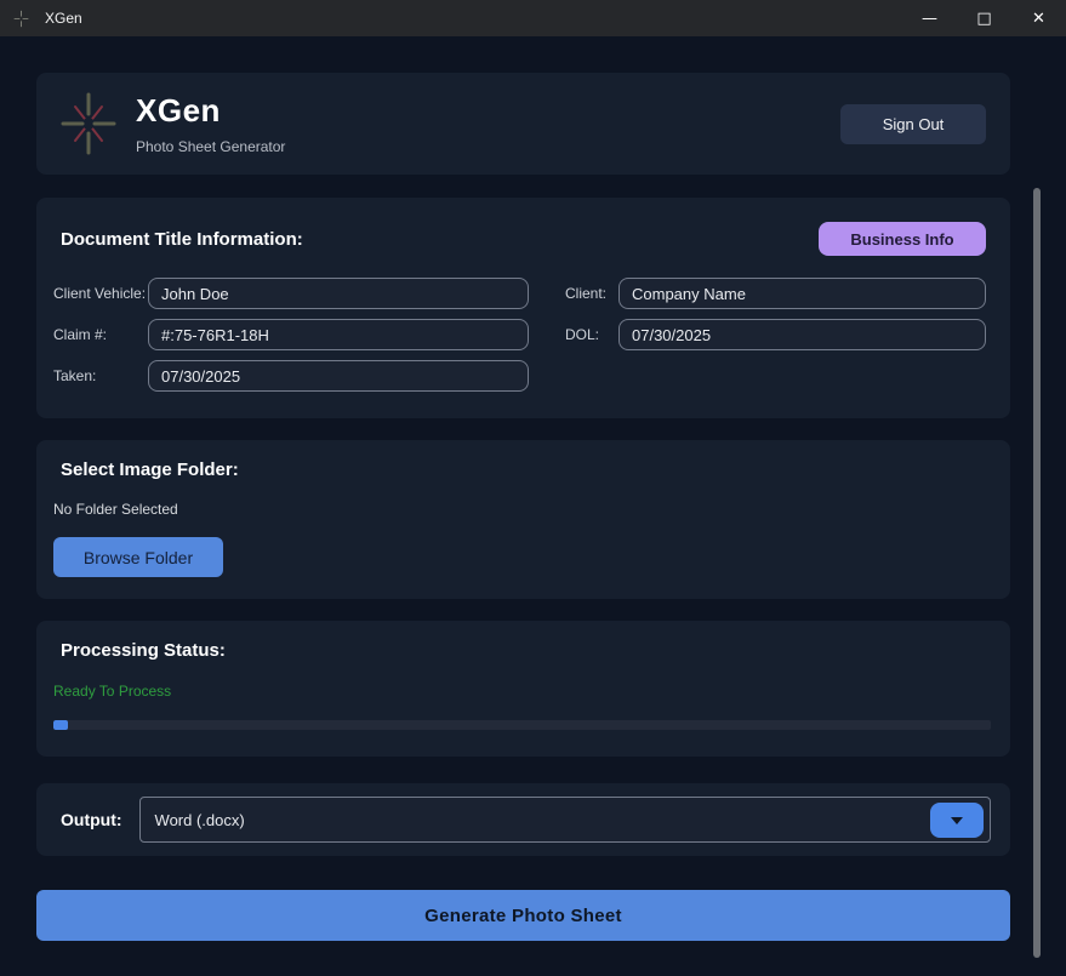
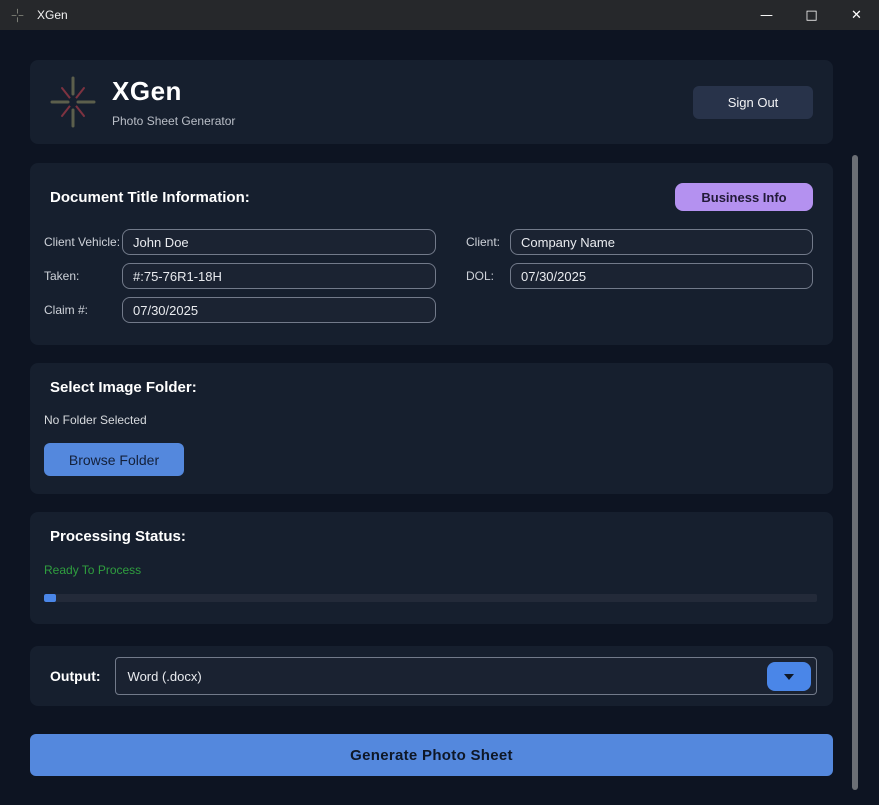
  XGen
  —
  □
  ✕
  XGen
  Photo Sheet Generator
  Sign Out
  Document Title Information:
  Business Info
  Client Vehicle:
  John Doe
- Claim #:
+ Taken:
  #:75-76R1-18H
- Taken:
+ Claim #:
  07/30/2025
  Client:
  Company Name
  DOL:
  07/30/2025
  Select Image Folder:
  No Folder Selected
  Browse Folder
  Processing Status:
  Ready To Process
  Output:
  Word (.docx)
  Generate Photo Sheet
